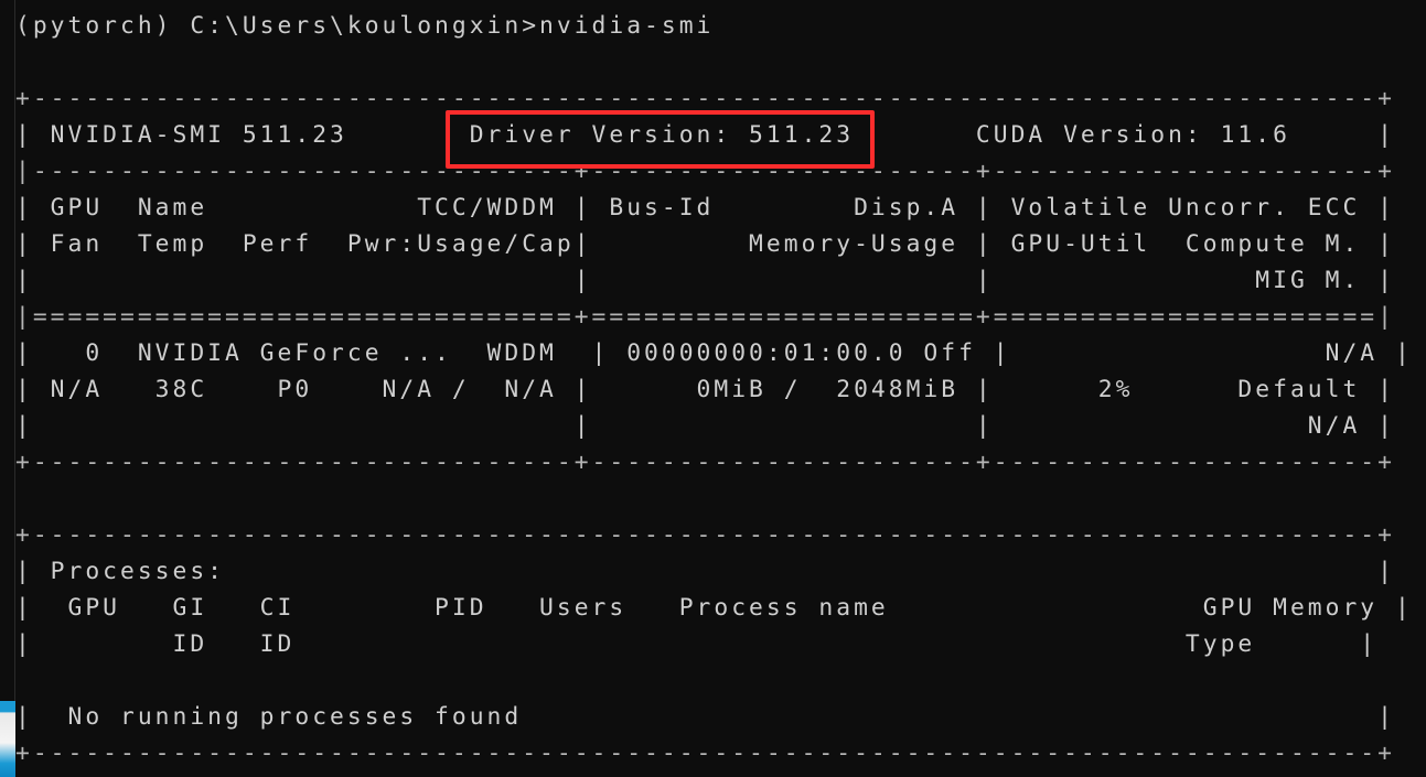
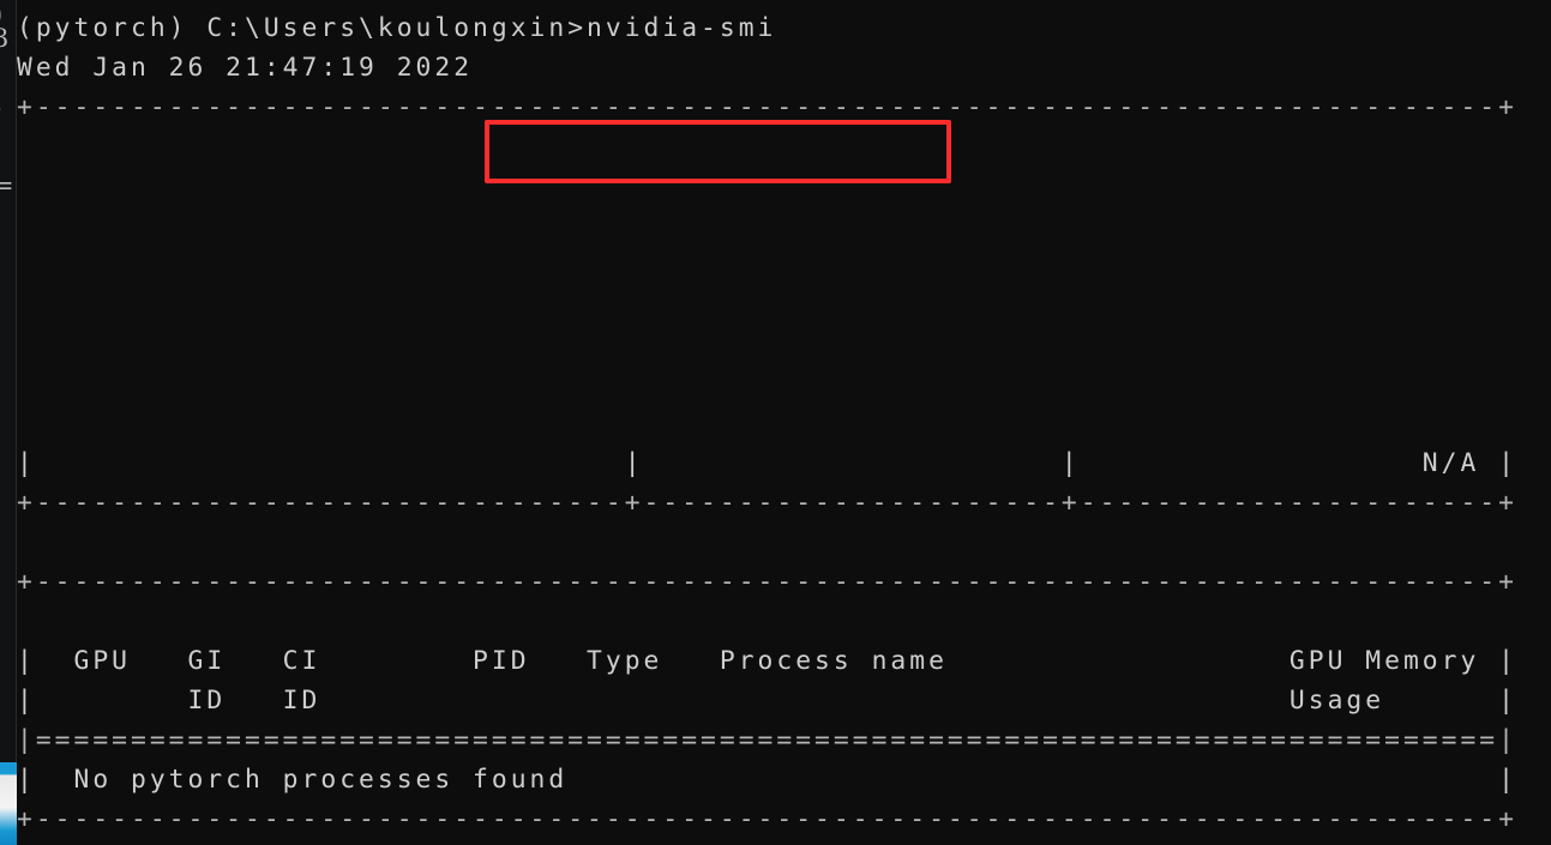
+ 3
+ =
  (pytorch) C:\Users\koulongxin>nvidia-smi
+ Wed Jan 26 21:47:19 2022
  +-----------------------------------------------------------------------------+
- | NVIDIA-SMI 511.23 Driver Version: 511.23 CUDA Version: 11.6 |
- |-------------------------------+----------------------+----------------------+
- | GPU Name TCC/WDDM | Bus-Id Disp.A | Volatile Uncorr. ECC |
- | Fan Temp Perf Pwr:Usage/Cap| Memory-Usage | GPU-Util Compute M. |
- | | | MIG M. |
- |===============================+======================+======================|
- | 0 NVIDIA GeForce ... WDDM | 00000000:01:00.0 Off | N/A |
- | N/A 38C P0 N/A / N/A | 0MiB / 2048MiB | 2% Default |
  | | | N/A |
  +-------------------------------+----------------------+----------------------+
  +-----------------------------------------------------------------------------+
- | Processes: |
- | GPU GI CI PID Users Process name GPU Memory |
+ | GPU GI CI PID Type Process name GPU Memory |
- | ID ID Type |
+ | ID ID Usage |
+ |=============================================================================|
- | No running processes found |
+ | No pytorch processes found |
  +-----------------------------------------------------------------------------+
